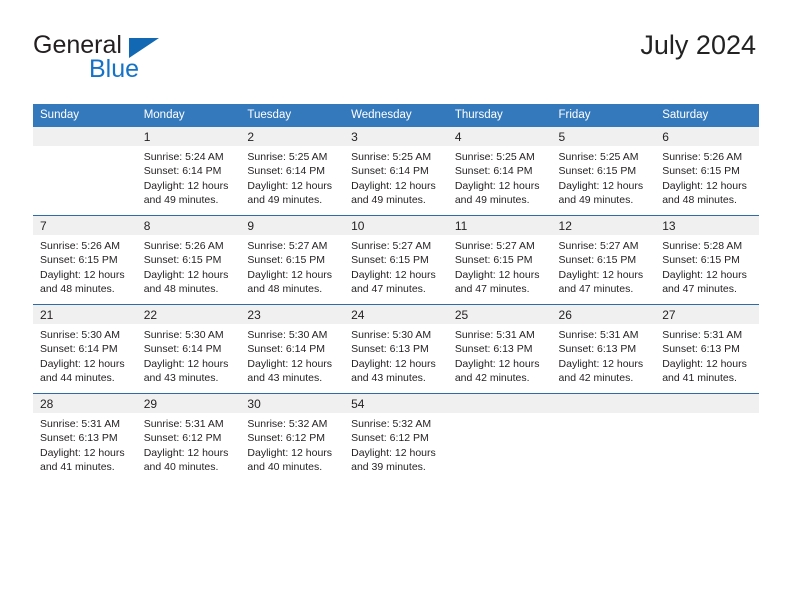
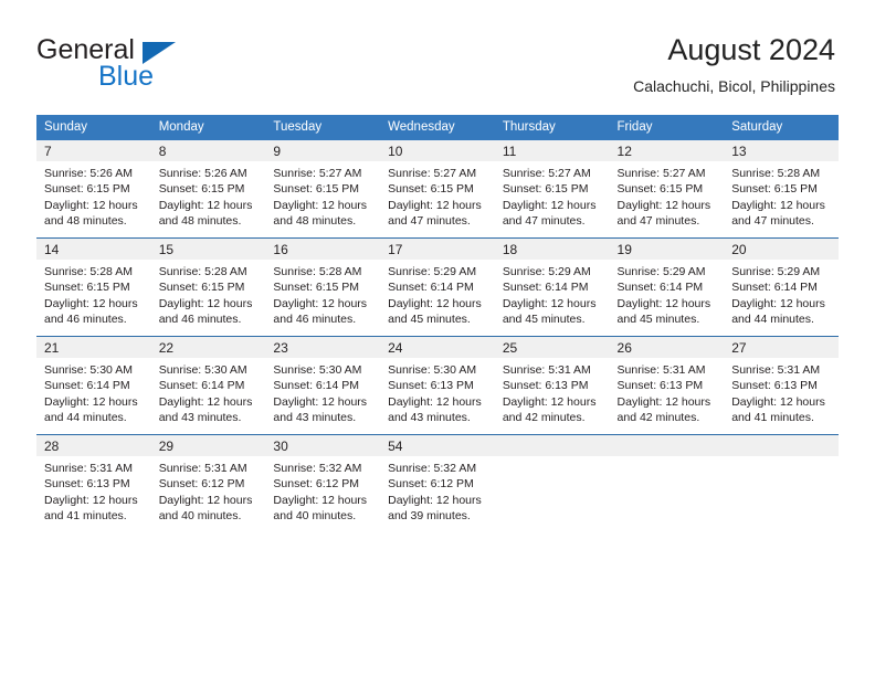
  General
  Blue
- July 2024
+ August 2024
+ Calachuchi, Bicol, Philippines
  Sunday	Monday	Tuesday	Wednesday	Thursday	Friday	Saturday
- 	1Sunrise: 5:24 AMSunset: 6:14 PMDaylight: 12 hoursand 49 minutes.	2Sunrise: 5:25 AMSunset: 6:14 PMDaylight: 12 hoursand 49 minutes.	3Sunrise: 5:25 AMSunset: 6:14 PMDaylight: 12 hoursand 49 minutes.	4Sunrise: 5:25 AMSunset: 6:14 PMDaylight: 12 hoursand 49 minutes.	5Sunrise: 5:25 AMSunset: 6:15 PMDaylight: 12 hoursand 49 minutes.	6Sunrise: 5:26 AMSunset: 6:15 PMDaylight: 12 hoursand 48 minutes.
  7Sunrise: 5:26 AMSunset: 6:15 PMDaylight: 12 hoursand 48 minutes.	8Sunrise: 5:26 AMSunset: 6:15 PMDaylight: 12 hoursand 48 minutes.	9Sunrise: 5:27 AMSunset: 6:15 PMDaylight: 12 hoursand 48 minutes.	10Sunrise: 5:27 AMSunset: 6:15 PMDaylight: 12 hoursand 47 minutes.	11Sunrise: 5:27 AMSunset: 6:15 PMDaylight: 12 hoursand 47 minutes.	12Sunrise: 5:27 AMSunset: 6:15 PMDaylight: 12 hoursand 47 minutes.	13Sunrise: 5:28 AMSunset: 6:15 PMDaylight: 12 hoursand 47 minutes.
+ 14Sunrise: 5:28 AMSunset: 6:15 PMDaylight: 12 hoursand 46 minutes.	15Sunrise: 5:28 AMSunset: 6:15 PMDaylight: 12 hoursand 46 minutes.	16Sunrise: 5:28 AMSunset: 6:15 PMDaylight: 12 hoursand 46 minutes.	17Sunrise: 5:29 AMSunset: 6:14 PMDaylight: 12 hoursand 45 minutes.	18Sunrise: 5:29 AMSunset: 6:14 PMDaylight: 12 hoursand 45 minutes.	19Sunrise: 5:29 AMSunset: 6:14 PMDaylight: 12 hoursand 45 minutes.	20Sunrise: 5:29 AMSunset: 6:14 PMDaylight: 12 hoursand 44 minutes.
  21Sunrise: 5:30 AMSunset: 6:14 PMDaylight: 12 hoursand 44 minutes.	22Sunrise: 5:30 AMSunset: 6:14 PMDaylight: 12 hoursand 43 minutes.	23Sunrise: 5:30 AMSunset: 6:14 PMDaylight: 12 hoursand 43 minutes.	24Sunrise: 5:30 AMSunset: 6:13 PMDaylight: 12 hoursand 43 minutes.	25Sunrise: 5:31 AMSunset: 6:13 PMDaylight: 12 hoursand 42 minutes.	26Sunrise: 5:31 AMSunset: 6:13 PMDaylight: 12 hoursand 42 minutes.	27Sunrise: 5:31 AMSunset: 6:13 PMDaylight: 12 hoursand 41 minutes.
  28Sunrise: 5:31 AMSunset: 6:13 PMDaylight: 12 hoursand 41 minutes.	29Sunrise: 5:31 AMSunset: 6:12 PMDaylight: 12 hoursand 40 minutes.	30Sunrise: 5:32 AMSunset: 6:12 PMDaylight: 12 hoursand 40 minutes.	54Sunrise: 5:32 AMSunset: 6:12 PMDaylight: 12 hoursand 39 minutes.
